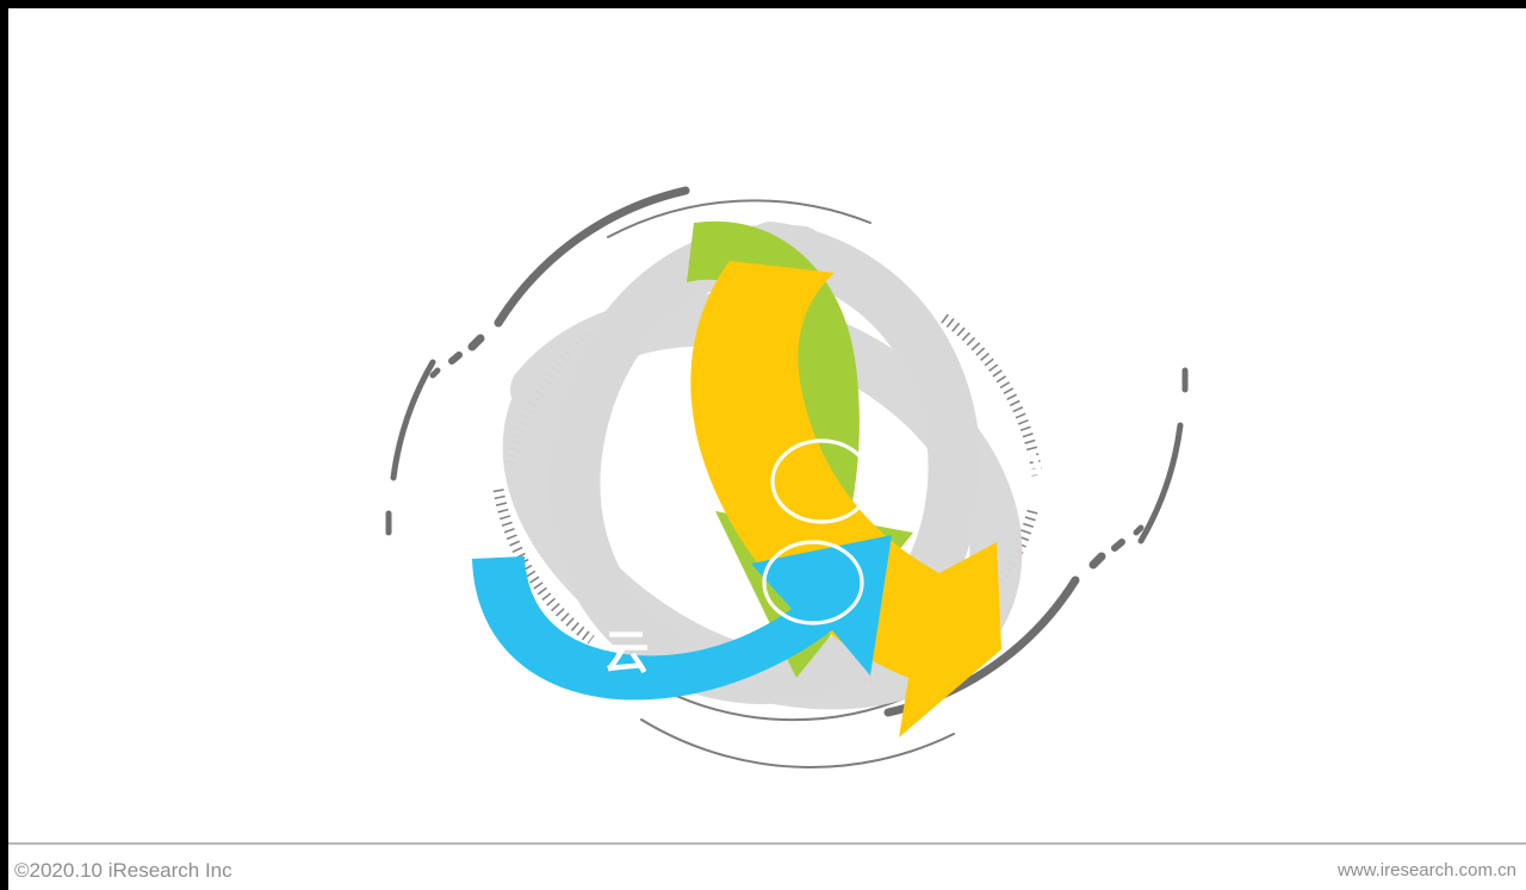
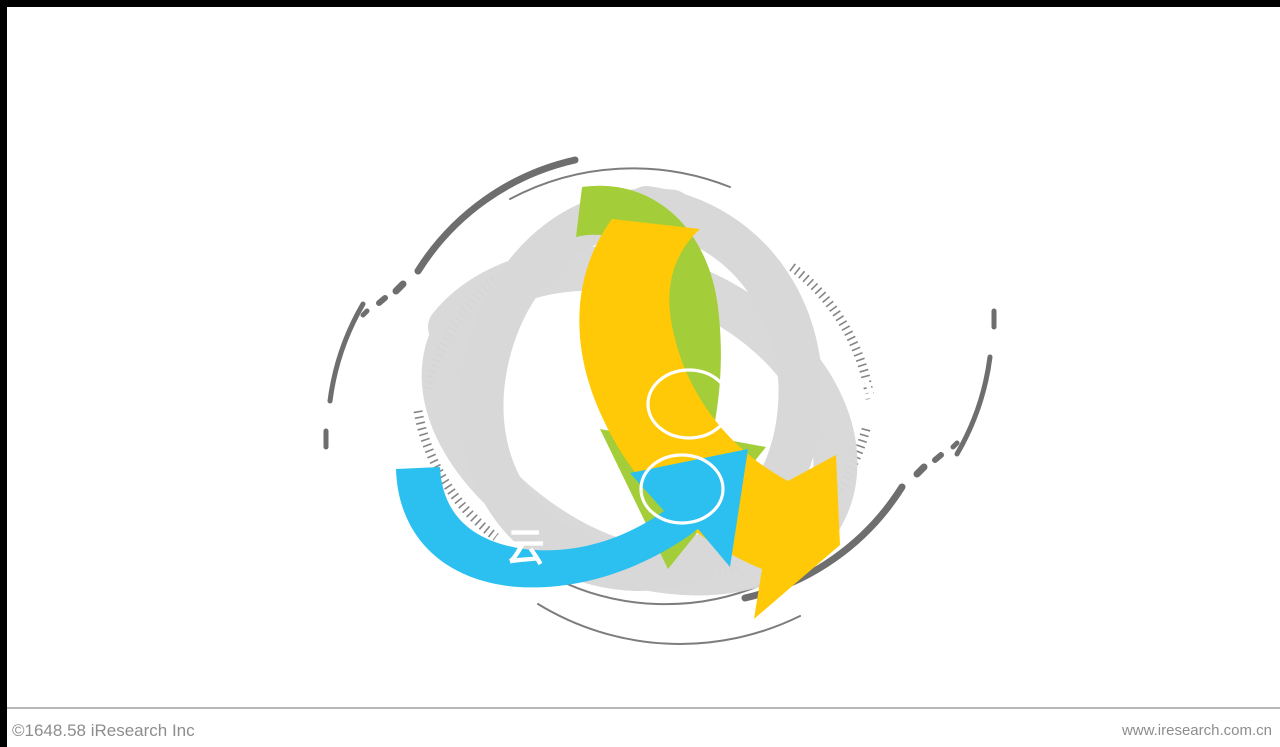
  AI
  云
- ©2020.10 iResearch Inc
+ ©1648.58 iResearch Inc
  www.iresearch.com.cn
